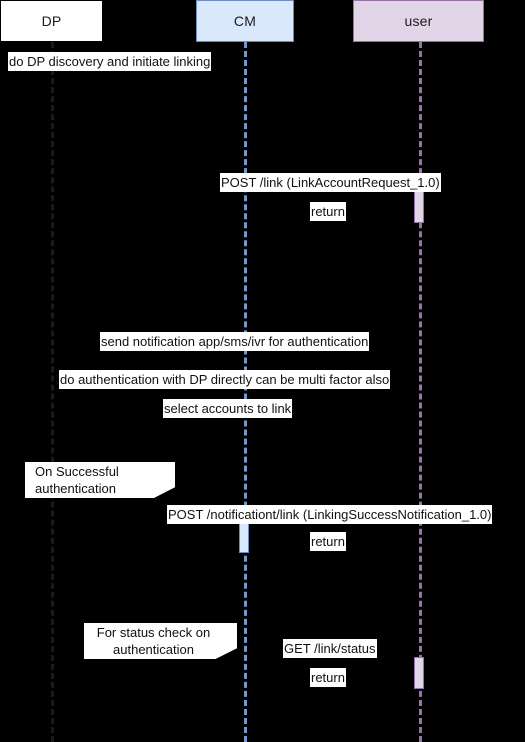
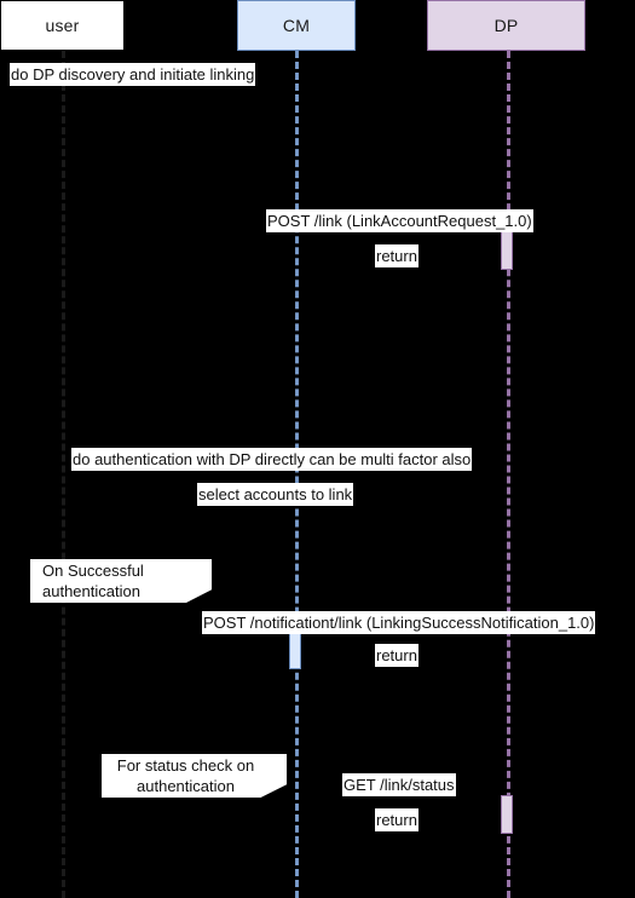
- DP
+ user
  CM
- user
+ DP
  do DP discovery and initiate linking
  POST /link (LinkAccountRequest_1.0)
  return
- send notification app/sms/ivr for authentication
  do authentication with DP directly can be multi factor also
  select accounts to link
  POST /notificationt/link (LinkingSuccessNotification_1.0)
  return
  GET /link/status
  return
  On Successful
  authentication
  For status check on
  authentication
